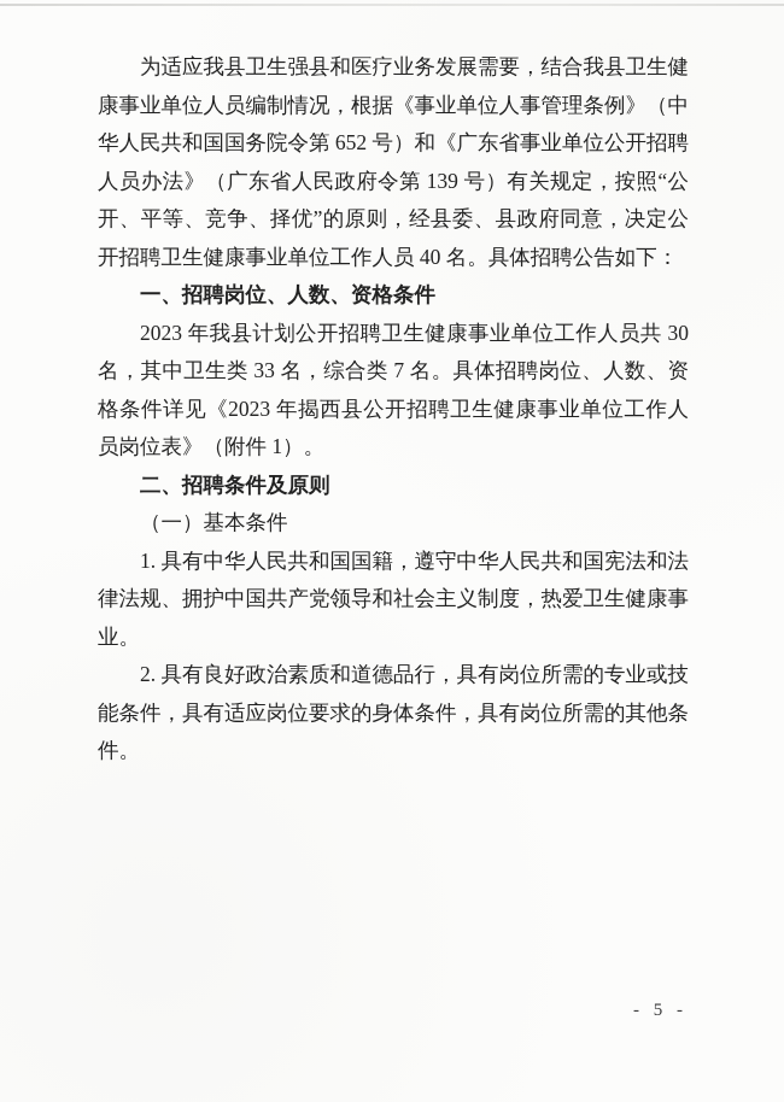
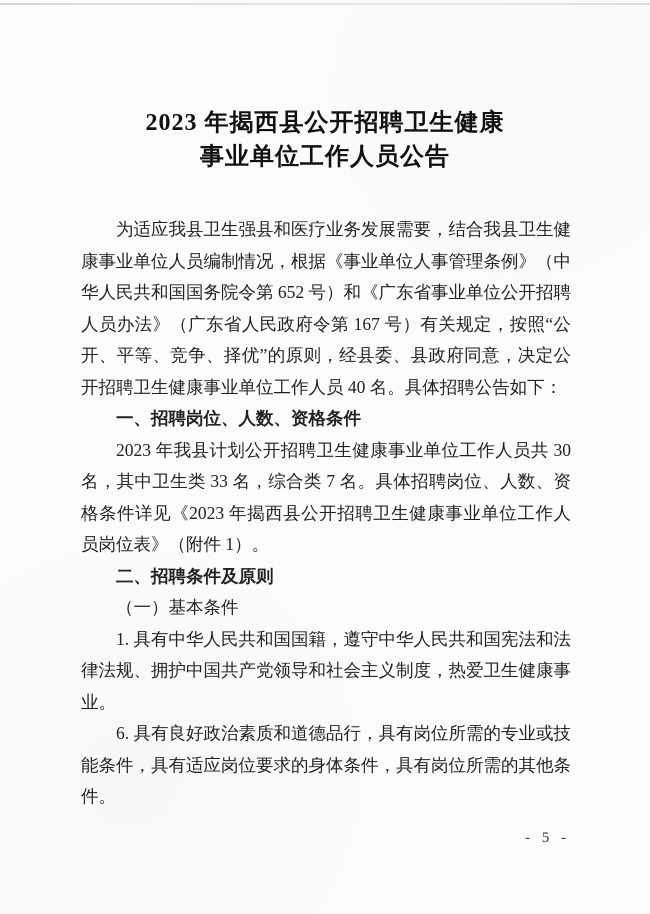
+ 2023 年揭西县公开招聘卫生健康
+ 事业单位工作人员公告
- 为适应我县卫生强县和医疗业务发展需要，结合我县卫生健康事业单位人员编制情况，根据《事业单位人事管理条例》（中华人民共和国国务院令第 652 号）和《广东省事业单位公开招聘人员办法》（广东省人民政府令第 139 号）有关规定，按照“公开、平等、竞争、择优”的原则，经县委、县政府同意，决定公开招聘卫生健康事业单位工作人员 40 名。具体招聘公告如下：
+ 为适应我县卫生强县和医疗业务发展需要，结合我县卫生健康事业单位人员编制情况，根据《事业单位人事管理条例》（中华人民共和国国务院令第 652 号）和《广东省事业单位公开招聘人员办法》（广东省人民政府令第 167 号）有关规定，按照“公开、平等、竞争、择优”的原则，经县委、县政府同意，决定公开招聘卫生健康事业单位工作人员 40 名。具体招聘公告如下：
  一、招聘岗位、人数、资格条件
  2023 年我县计划公开招聘卫生健康事业单位工作人员共 30 名，其中卫生类 33 名，综合类 7 名。具体招聘岗位、人数、资格条件详见《2023 年揭西县公开招聘卫生健康事业单位工作人员岗位表》（附件 1）。
  二、招聘条件及原则
  （一）基本条件
  1. 具有中华人民共和国国籍，遵守中华人民共和国宪法和法律法规、拥护中国共产党领导和社会主义制度，热爱卫生健康事业。
- 2. 具有良好政治素质和道德品行，具有岗位所需的专业或技能条件，具有适应岗位要求的身体条件，具有岗位所需的其他条件。
+ 6. 具有良好政治素质和道德品行，具有岗位所需的专业或技能条件，具有适应岗位要求的身体条件，具有岗位所需的其他条件。
  - 5 -
